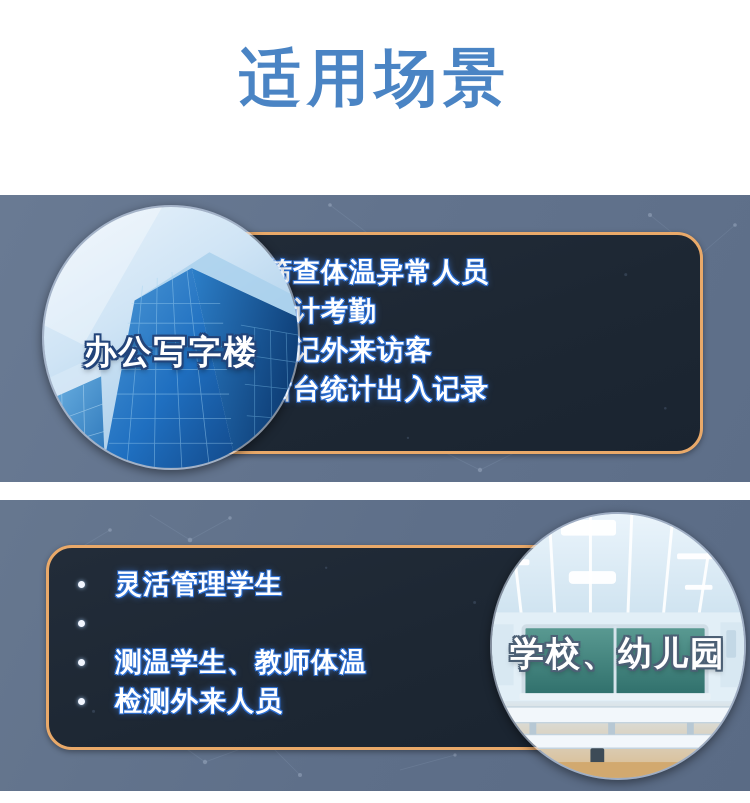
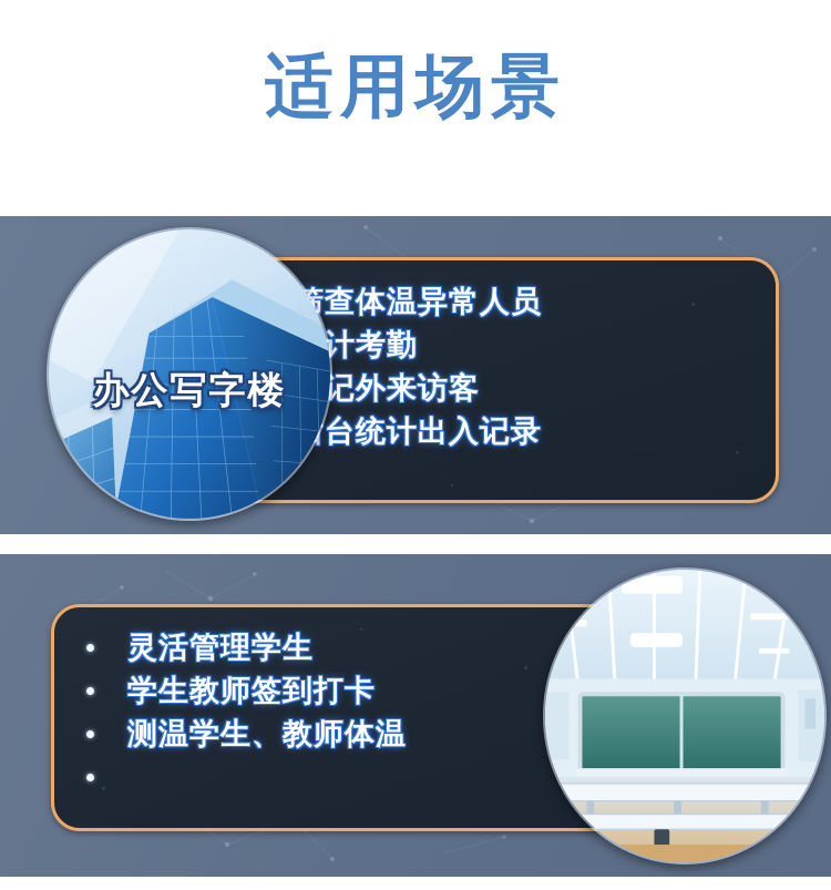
  适用场景
  查体温异常人员
  计考勤
  记外来访客
  台统计出入记录
  办公写字楼
  灵活管理学生
+ 学生教师签到打卡
  测温学生、教师体温
- 检测外来人员
- 学校、幼儿园
